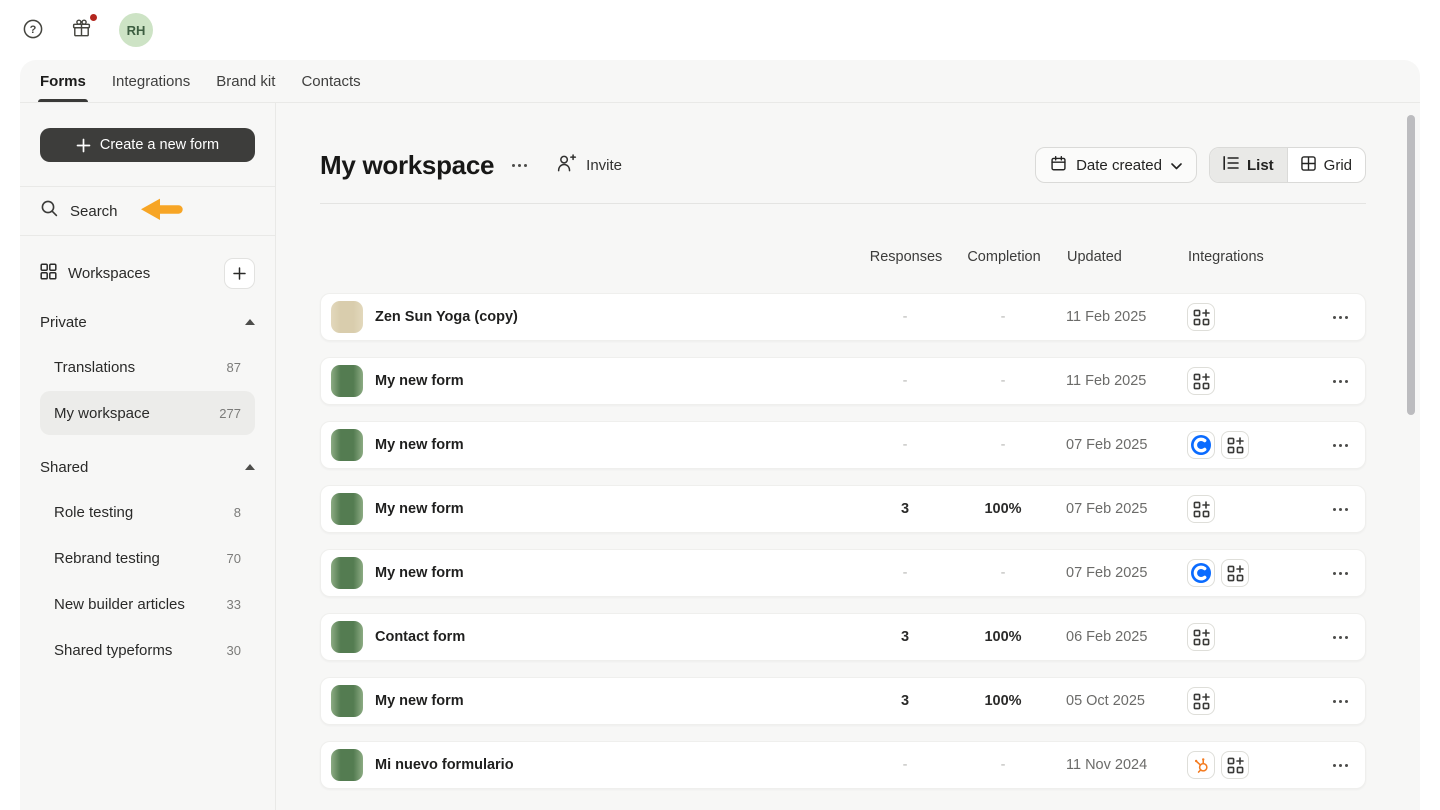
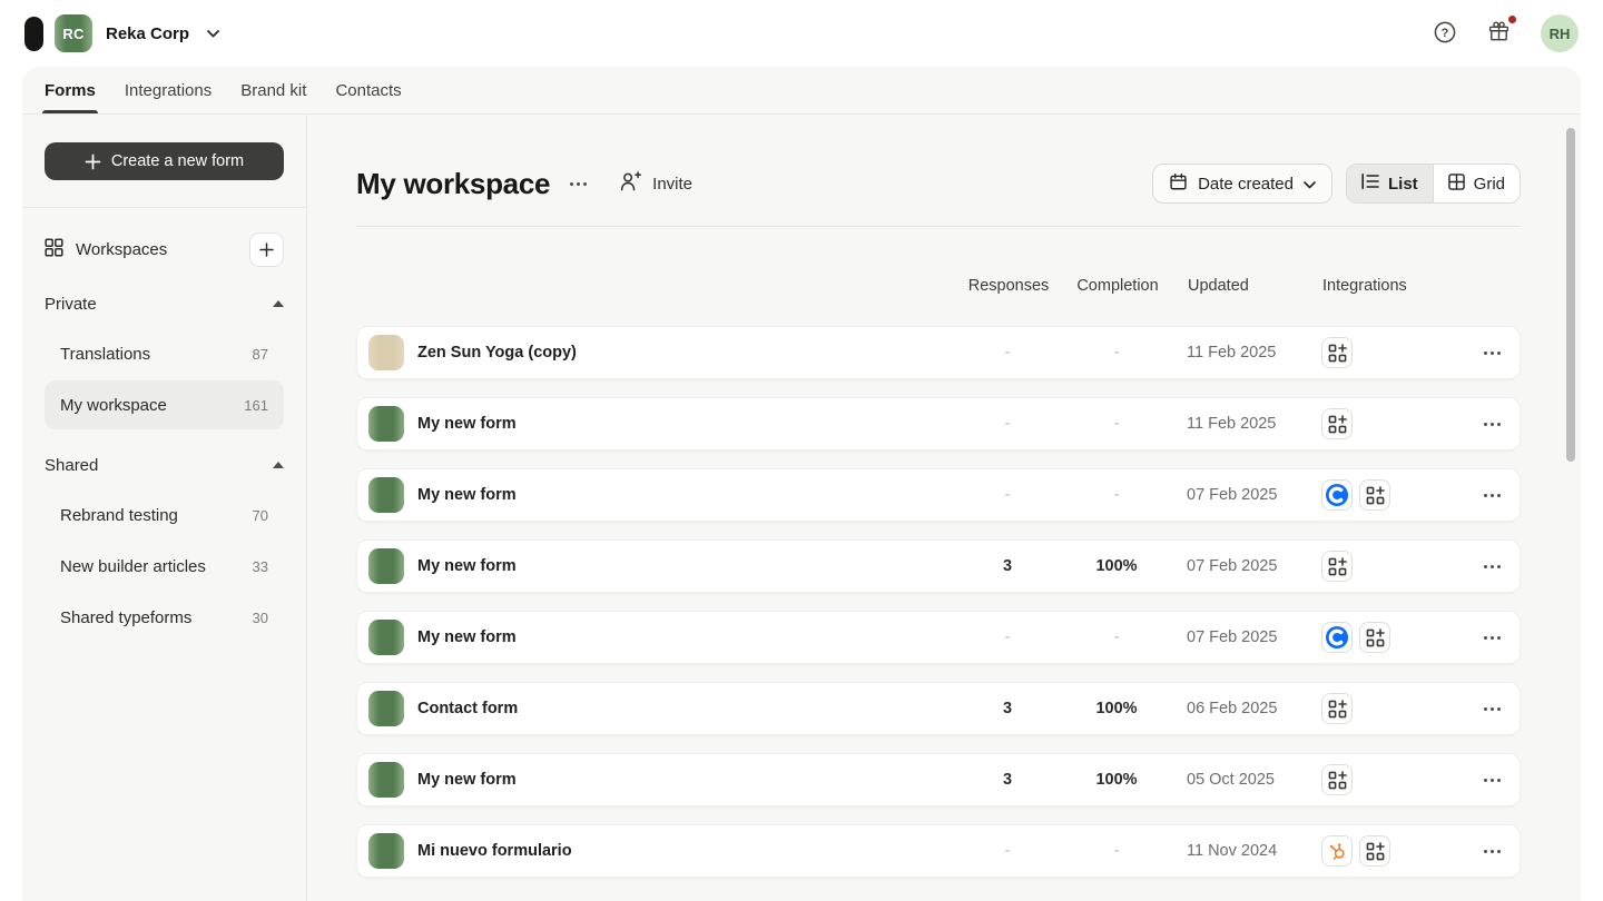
+ RC
+ Reka Corp
  ?
  RH
  Forms
  Integrations
  Brand kit
  Contacts
  Create a new form
- Search
  Workspaces
  Private
  Translations
  87
  My workspace
- 277
+ 161
  Shared
- Role testing
- 8
  Rebrand testing
  70
  New builder articles
  33
  Shared typeforms
  30
  My workspace
  Invite
  Date created
  List
  Grid
  Responses
  Completion
  Updated
  Integrations
  Zen Sun Yoga (copy)
  -
  -
  11 Feb 2025
  My new form
  -
  -
  11 Feb 2025
  My new form
  -
  -
  07 Feb 2025
  My new form
  3
  100%
  07 Feb 2025
  My new form
  -
  -
  07 Feb 2025
  Contact form
  3
  100%
  06 Feb 2025
  My new form
  3
  100%
  05 Oct 2025
  Mi nuevo formulario
  -
  -
  11 Nov 2024
